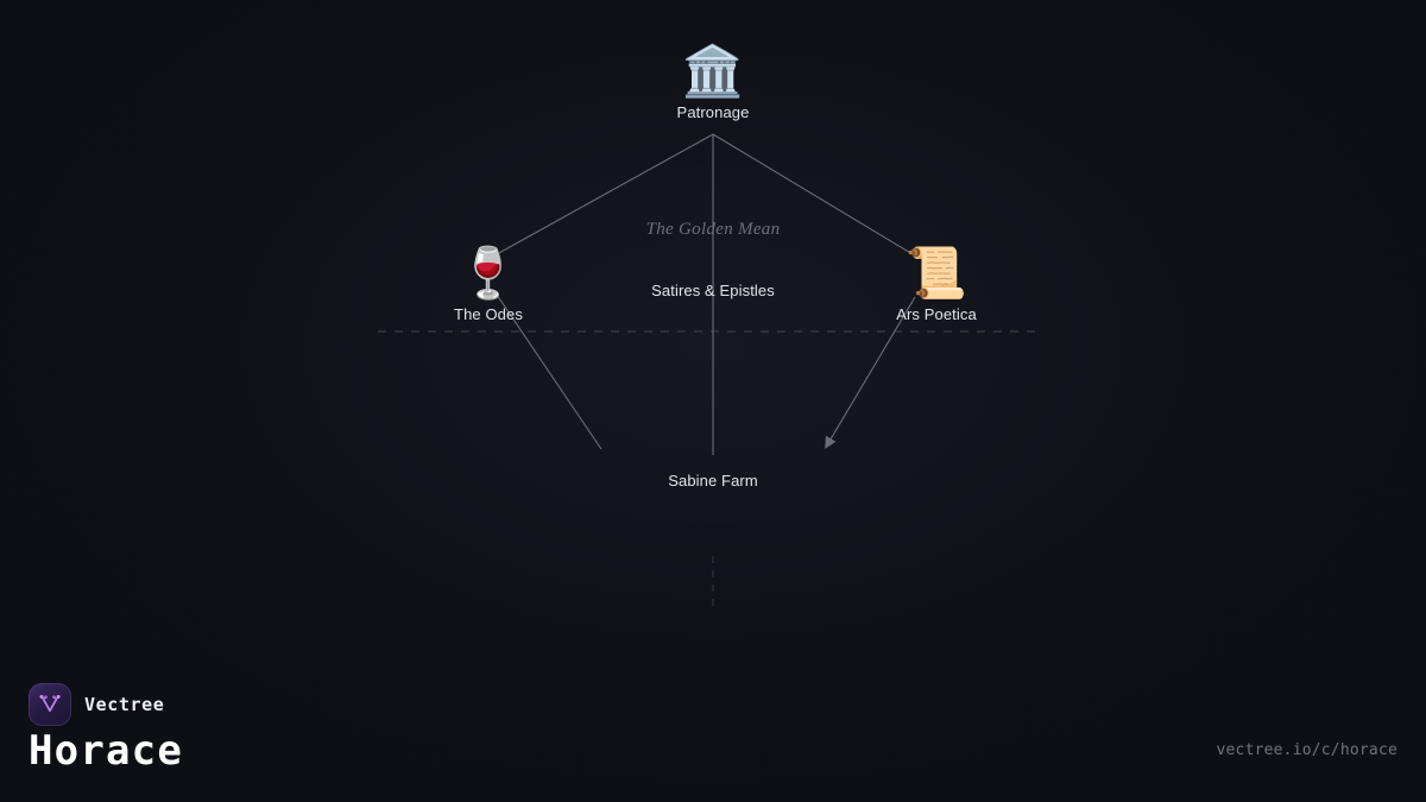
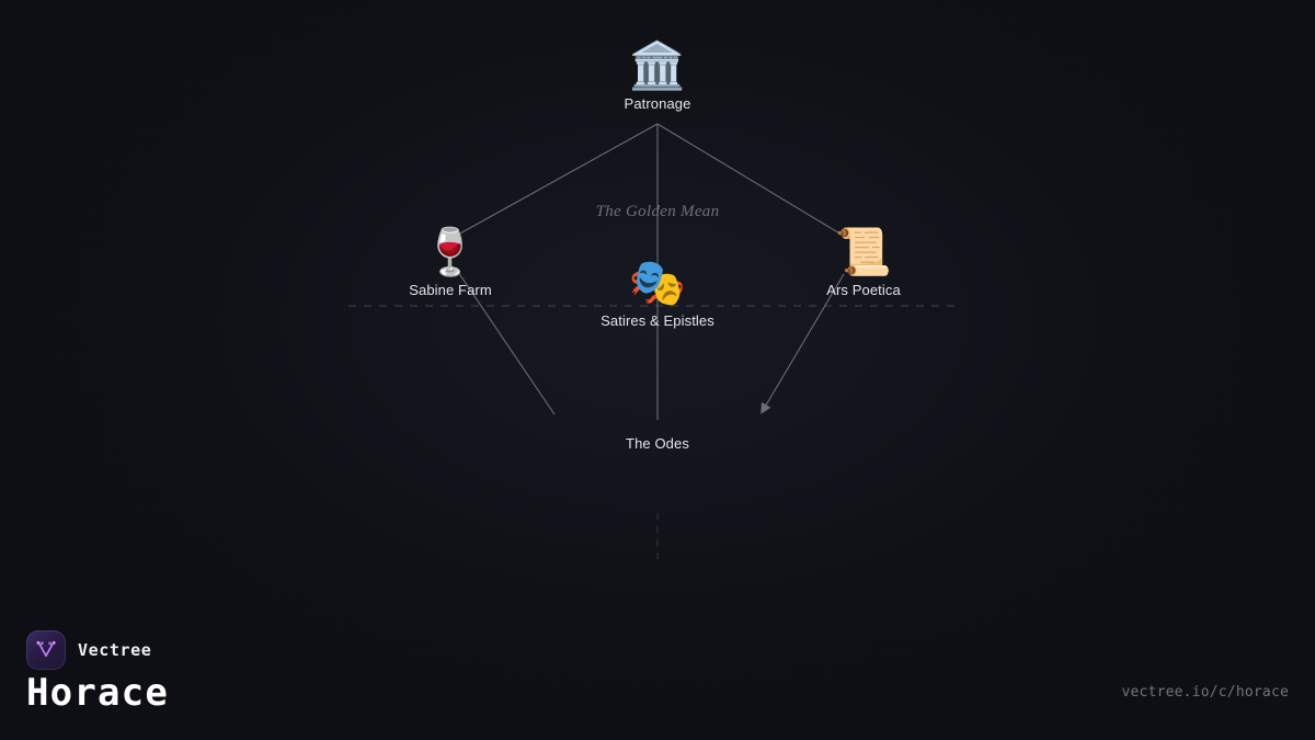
  The Golden Mean
  🏛️
  Patronage
  🍷
- The Odes
+ Sabine Farm
+ 🎭
  Satires & Epistles
  📜
  Ars Poetica
- Sabine Farm
+ The Odes
  Vectree
  Horace
  vectree.io/c/horace
